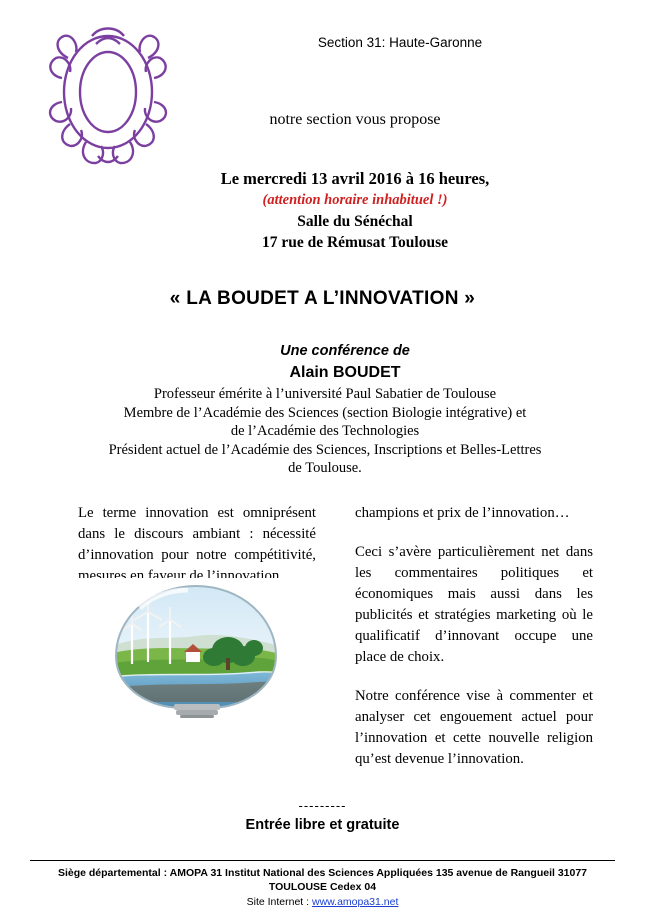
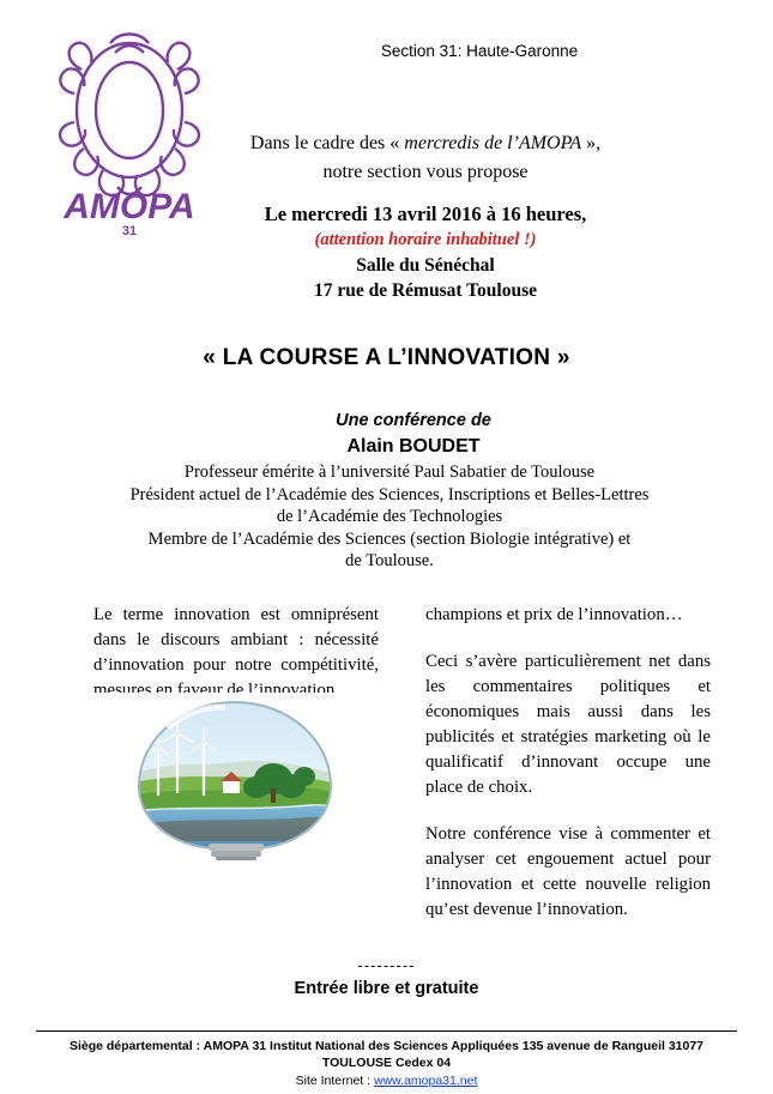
+ AMOPA
+ 31
  Section 31: Haute-Garonne
+ Dans le cadre des « mercredis de l’AMOPA »,
  notre section vous propose
  Le mercredi 13 avril 2016 à 16 heures,
  (attention horaire inhabituel !)
  Salle du Sénéchal
  17 rue de Rémusat Toulouse
- « LA BOUDET A L’INNOVATION »
+ « LA COURSE A L’INNOVATION »
  Une conférence de
  Alain BOUDET
  Professeur émérite à l’université Paul Sabatier de Toulouse
- Membre de l’Académie des Sciences (section Biologie intégrative) et
+ Président actuel de l’Académie des Sciences, Inscriptions et Belles-Lettres
  de l’Académie des Technologies
- Président actuel de l’Académie des Sciences, Inscriptions et Belles-Lettres
+ Membre de l’Académie des Sciences (section Biologie intégrative) et
  de Toulouse.
  Le terme innovation est omniprésent dans le discours ambiant : nécessité d’innovation pour notre compétitivité, mesures en faveur de l’innovation,
  champions et prix de l’innovation…
  Ceci s’avère particulièrement net dans les commentaires politiques et économiques mais aussi dans les publicités et stratégies marketing où le qualificatif d’innovant occupe une place de choix.
  Notre conférence vise à commenter et analyser cet engouement actuel pour l’innovation et cette nouvelle religion qu’est devenue l’innovation.
  ---------
  Entrée libre et gratuite
  Siège départemental : AMOPA 31 Institut National des Sciences Appliquées 135 avenue de Rangueil 31077 TOULOUSE Cedex 04
  Site Internet : www.amopa31.net
